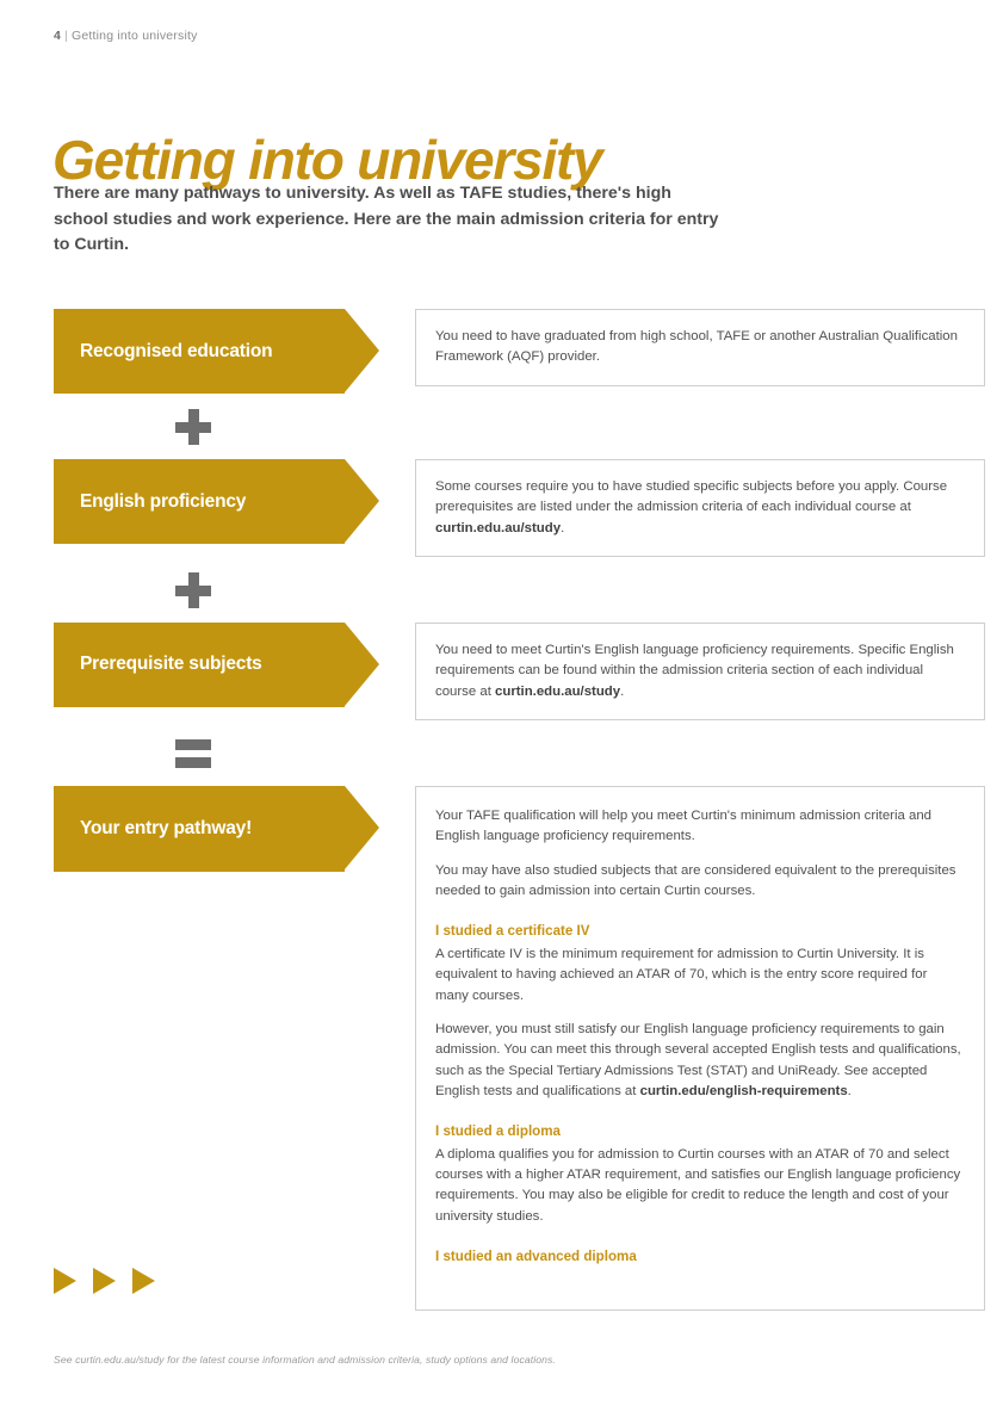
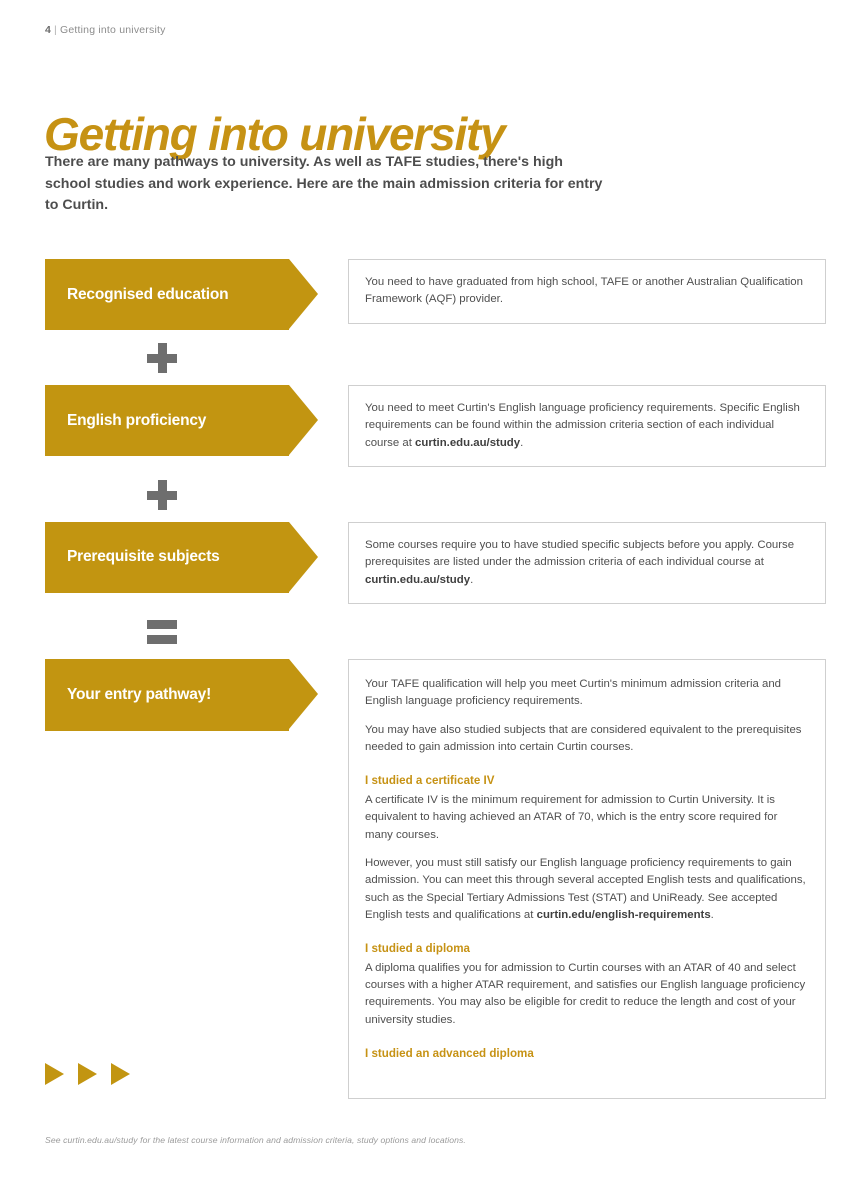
  4 | Getting into university
  Getting into university
  There are many pathways to university. As well as TAFE studies, there's high school studies and work experience. Here are the main admission criteria for entry to Curtin.
  Recognised education
  You need to have graduated from high school, TAFE or another Australian Qualification Framework (AQF) provider.
  English proficiency
- Some courses require you to have studied specific subjects before you apply. Course prerequisites are listed under the admission criteria of each individual course at curtin.edu.au/study.
+ You need to meet Curtin's English language proficiency requirements. Specific English requirements can be found within the admission criteria section of each individual course at curtin.edu.au/study.
  Prerequisite subjects
- You need to meet Curtin's English language proficiency requirements. Specific English requirements can be found within the admission criteria section of each individual course at curtin.edu.au/study.
+ Some courses require you to have studied specific subjects before you apply. Course prerequisites are listed under the admission criteria of each individual course at curtin.edu.au/study.
  Your entry pathway!
  Your TAFE qualification will help you meet Curtin's minimum admission criteria and English language proficiency requirements.
  You may have also studied subjects that are considered equivalent to the prerequisites needed to gain admission into certain Curtin courses.
  I studied a certificate IV
  A certificate IV is the minimum requirement for admission to Curtin University. It is equivalent to having achieved an ATAR of 70, which is the entry score required for many courses.
  However, you must still satisfy our English language proficiency requirements to gain admission. You can meet this through several accepted English tests and qualifications, such as the Special Tertiary Admissions Test (STAT) and UniReady. See accepted English tests and qualifications at curtin.edu/english-requirements.
  I studied a diploma
- A diploma qualifies you for admission to Curtin courses with an ATAR of 70 and select courses with a higher ATAR requirement, and satisfies our English language proficiency requirements. You may also be eligible for credit to reduce the length and cost of your university studies.
+ A diploma qualifies you for admission to Curtin courses with an ATAR of 40 and select courses with a higher ATAR requirement, and satisfies our English language proficiency requirements. You may also be eligible for credit to reduce the length and cost of your university studies.
  I studied an advanced diploma
  See curtin.edu.au/study for the latest course information and admission criteria, study options and locations.
